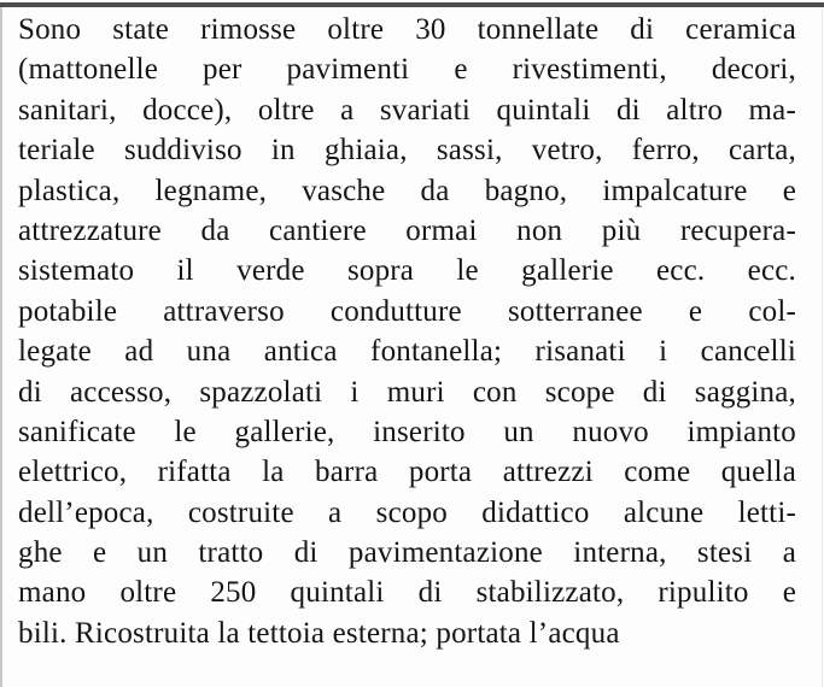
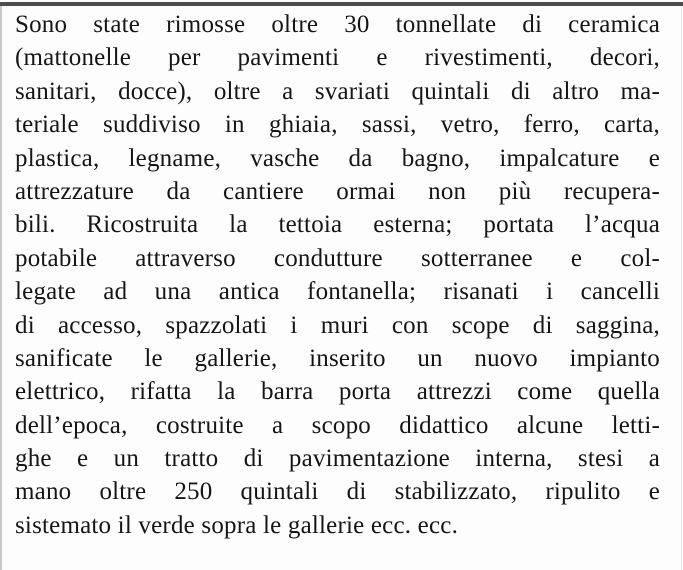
  Sono state rimosse oltre 30 tonnellate di ceramica
  (mattonelle per pavimenti e rivestimenti, decori,
  sanitari, docce), oltre a svariati quintali di altro ma-
  teriale suddiviso in ghiaia, sassi, vetro, ferro, carta,
  plastica, legname, vasche da bagno, impalcature e
  attrezzature da cantiere ormai non più recupera-
- sistemato il verde sopra le gallerie ecc. ecc.
+ bili. Ricostruita la tettoia esterna; portata l’acqua
  potabile attraverso condutture sotterranee e col-
  legate ad una antica fontanella; risanati i cancelli
  di accesso, spazzolati i muri con scope di saggina,
  sanificate le gallerie, inserito un nuovo impianto
  elettrico, rifatta la barra porta attrezzi come quella
  dell’epoca, costruite a scopo didattico alcune letti-
  ghe e un tratto di pavimentazione interna, stesi a
  mano oltre 250 quintali di stabilizzato, ripulito e
- bili. Ricostruita la tettoia esterna; portata l’acqua
+ sistemato il verde sopra le gallerie ecc. ecc.
